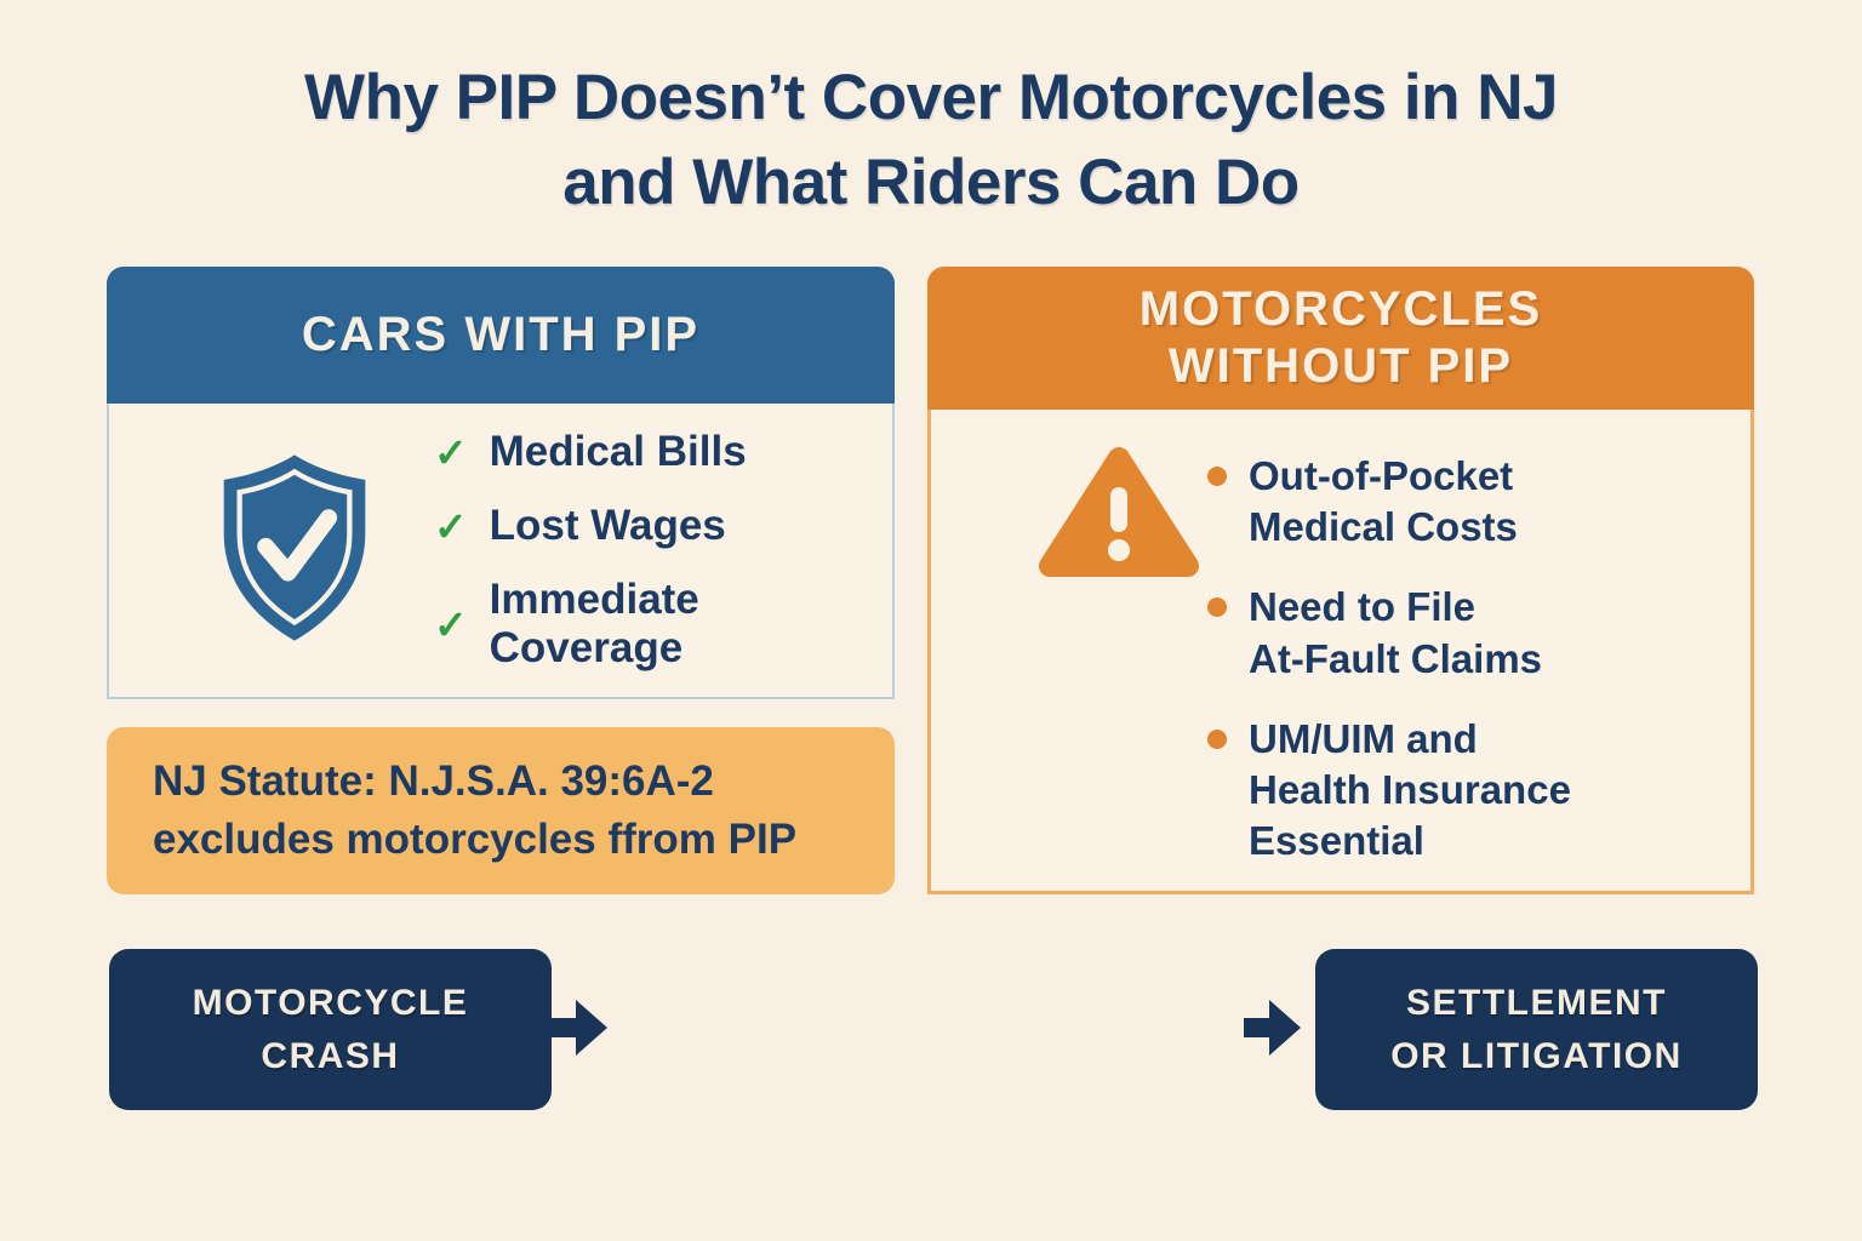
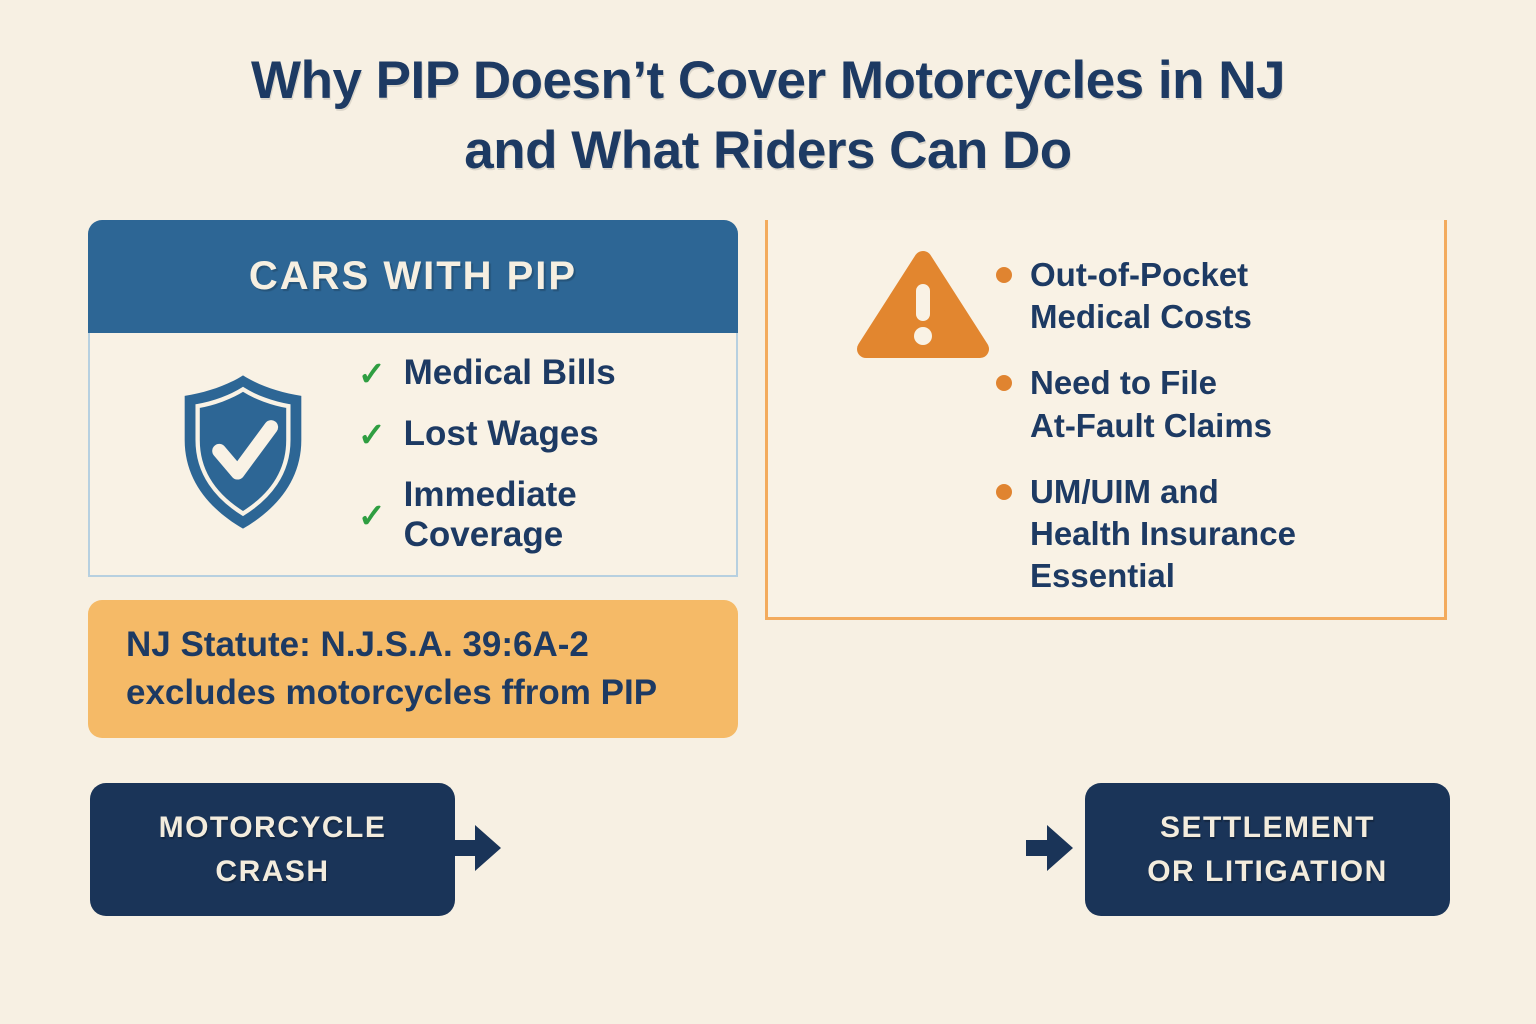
  Why PIP Doesn’t Cover Motorcycles in NJ
  and What Riders Can Do
  CARS WITH PIP
  ✓
  Medical Bills
  ✓
  Lost Wages
  ✓
  Immediate Coverage
  NJ Statute: N.J.S.A. 39:6A-2
  excludes motorcycles ffrom PIP
- MOTORCYCLES
- WITHOUT PIP
  Out-of-Pocket
  Medical Costs
  Need to File
  At-Fault Claims
  UM/UIM and
  Health Insurance
  Essential
  MOTORCYCLE
  CRASH
  SETTLEMENT
  OR LITIGATION
